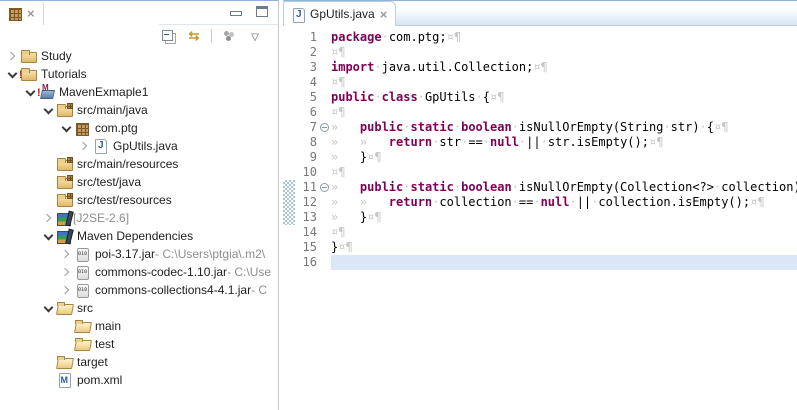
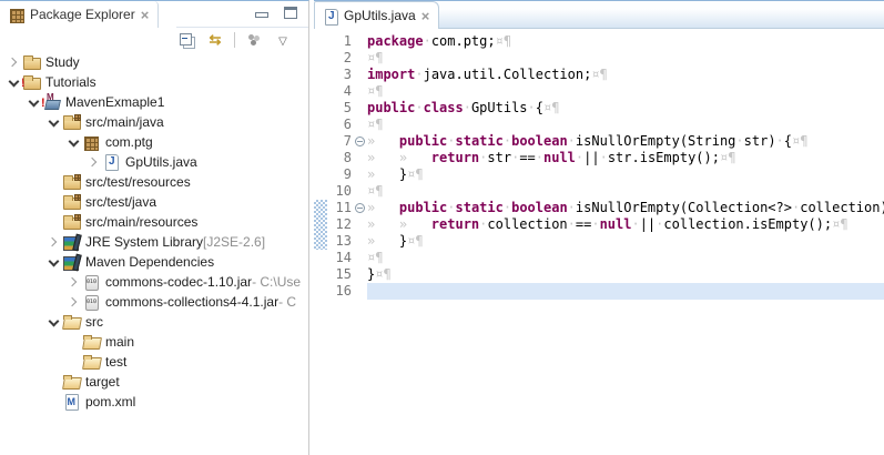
+ Package Explorer
  Study
  !
  Tutorials
  !
  MavenExmaple1
  src/main/java
  com.ptg
  GpUtils.java
- src/main/resources
+ src/test/resources
  src/test/java
- src/test/resources
+ src/main/resources
+ JRE System Library
  [J2SE-2.6]
  Maven Dependencies
- poi-3.17.jar
- - C:\Users\ptgia\.m2\
  commons-codec-1.10.jar
  - C:\Use
  commons-collections4-4.1.jar
  - C
  src
  main
  test
  target
  pom.xml
  GpUtils.java
  1
  2
  3
  4
  5
  6
  7
  8
  9
  10
  11
  12
  13
  14
  15
  16
  package·com.ptg;¤¶
  ¤¶
  import·java.util.Collection;¤¶
  ¤¶
  public·class·GpUtils·{¤¶
  ¤¶
  » public·static·boolean·isNullOrEmpty(String·str)·{¤¶
  » » return·str·==·null·||·str.isEmpty();¤¶
  » }¤¶
  ¤¶
  » public·static·boolean·isNullOrEmpty(Collection<?>·collection
  » » return·collection·==·null·||·collection.isEmpty();¤¶
  » }¤¶
  ¤¶
  }¤¶
